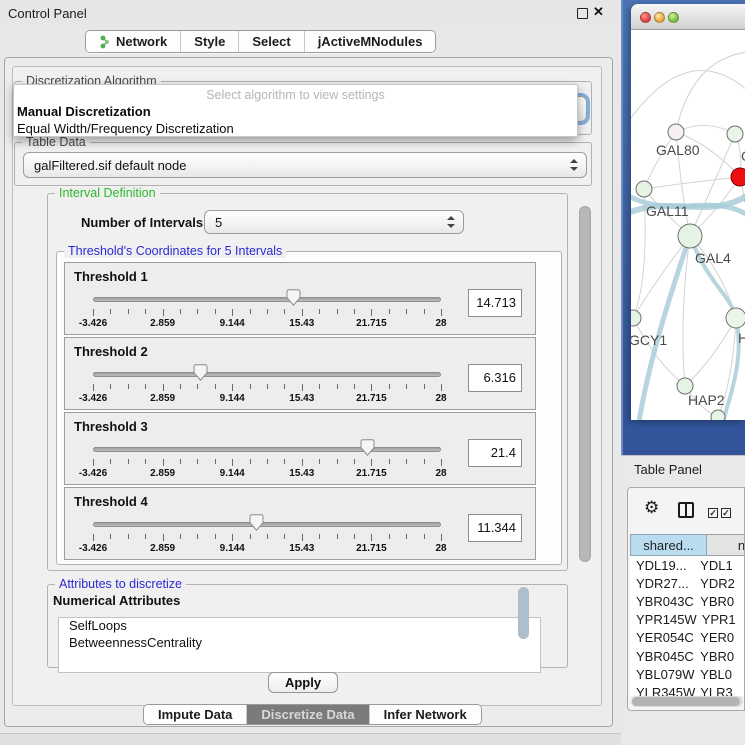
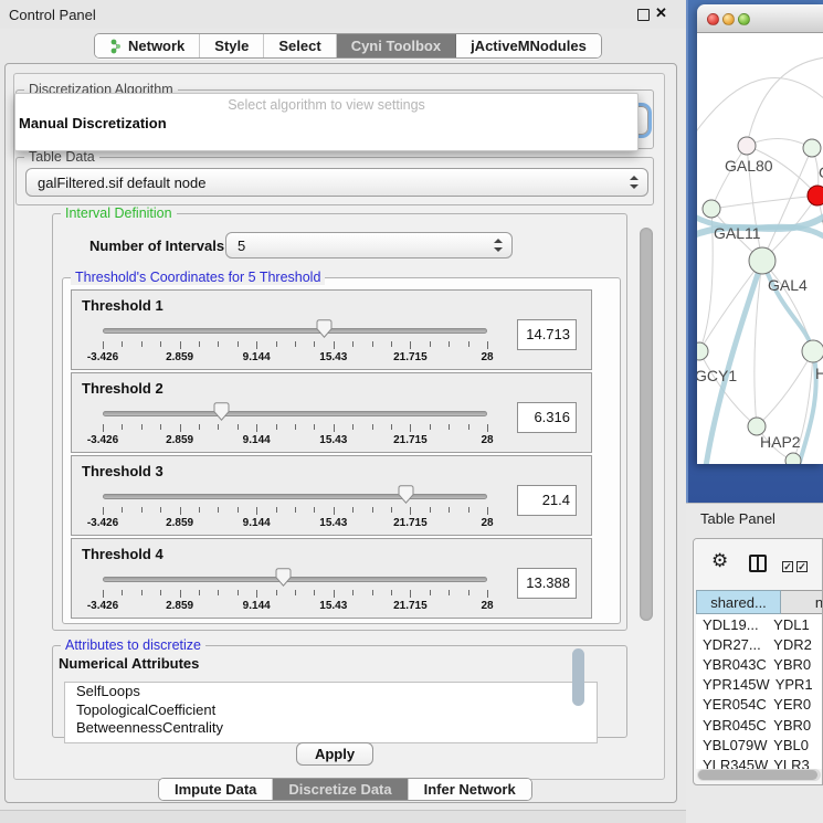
  Control Panel
  ✕
  Network
  Style
  Select
+ Cyni Toolbox
  jActiveMNodules
  Discretization Algorithm
  Table Data
  galFiltered.sif default node
  Interval Definition
  Number of Intervals
  5
- Threshold's Coordinates for 5 Intervals
+ Threshold's Coordinates for 5 Threshold
  Threshold 1
  -3.426
  2.859
  9.144
  15.43
  21.715
  28
  14.713
  Threshold 2
  -3.426
  2.859
  9.144
  15.43
  21.715
  28
  6.316
  Threshold 3
  -3.426
  2.859
  9.144
  15.43
  21.715
  28
  21.4
  Threshold 4
  -3.426
  2.859
  9.144
  15.43
  21.715
  28
- 11.344
+ 13.388
  Attributes to discretize
  Numerical Attributes
  SelfLoops
+ TopologicalCoefficient
  BetweennessCentrality
  Apply
  Impute Data
  Discretize Data
  Infer Network
  Select algorithm to view settings
  Manual Discretization
- Equal Width/Frequency Discretization
  GAL80
  GAL11
  GAL4
  GCY1
  H
  HAP2
  Table Panel
  ⚙
  ✓
  ✓
  shared...
  n
  YDL19...
  YDL1
  YDR27...
  YDR2
  YBR043C
  YBR0
  YPR145W
  YPR1
  YER054C
  YER0
  YBR045C
  YBR0
  YBL079W
  YBL0
  YLR345W
  YLR3
